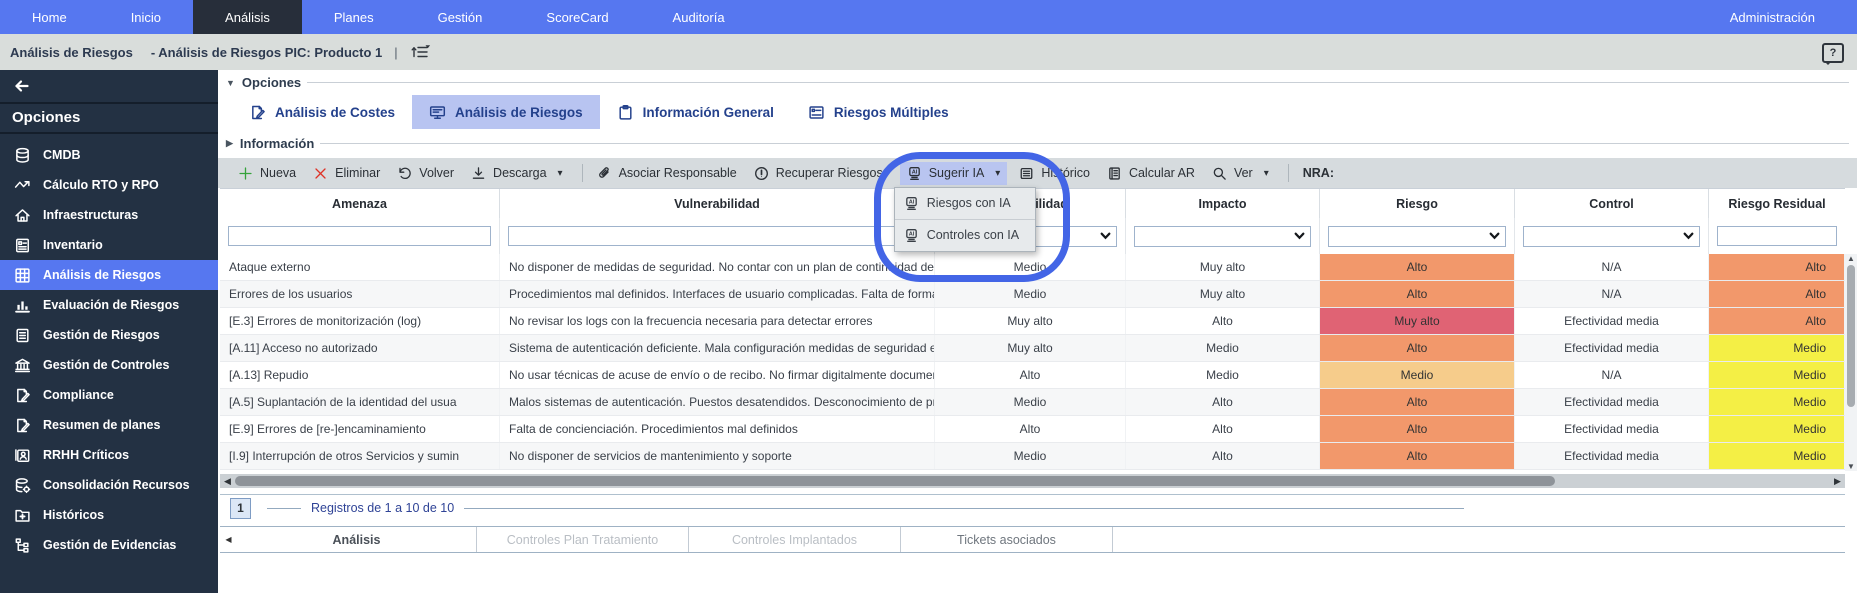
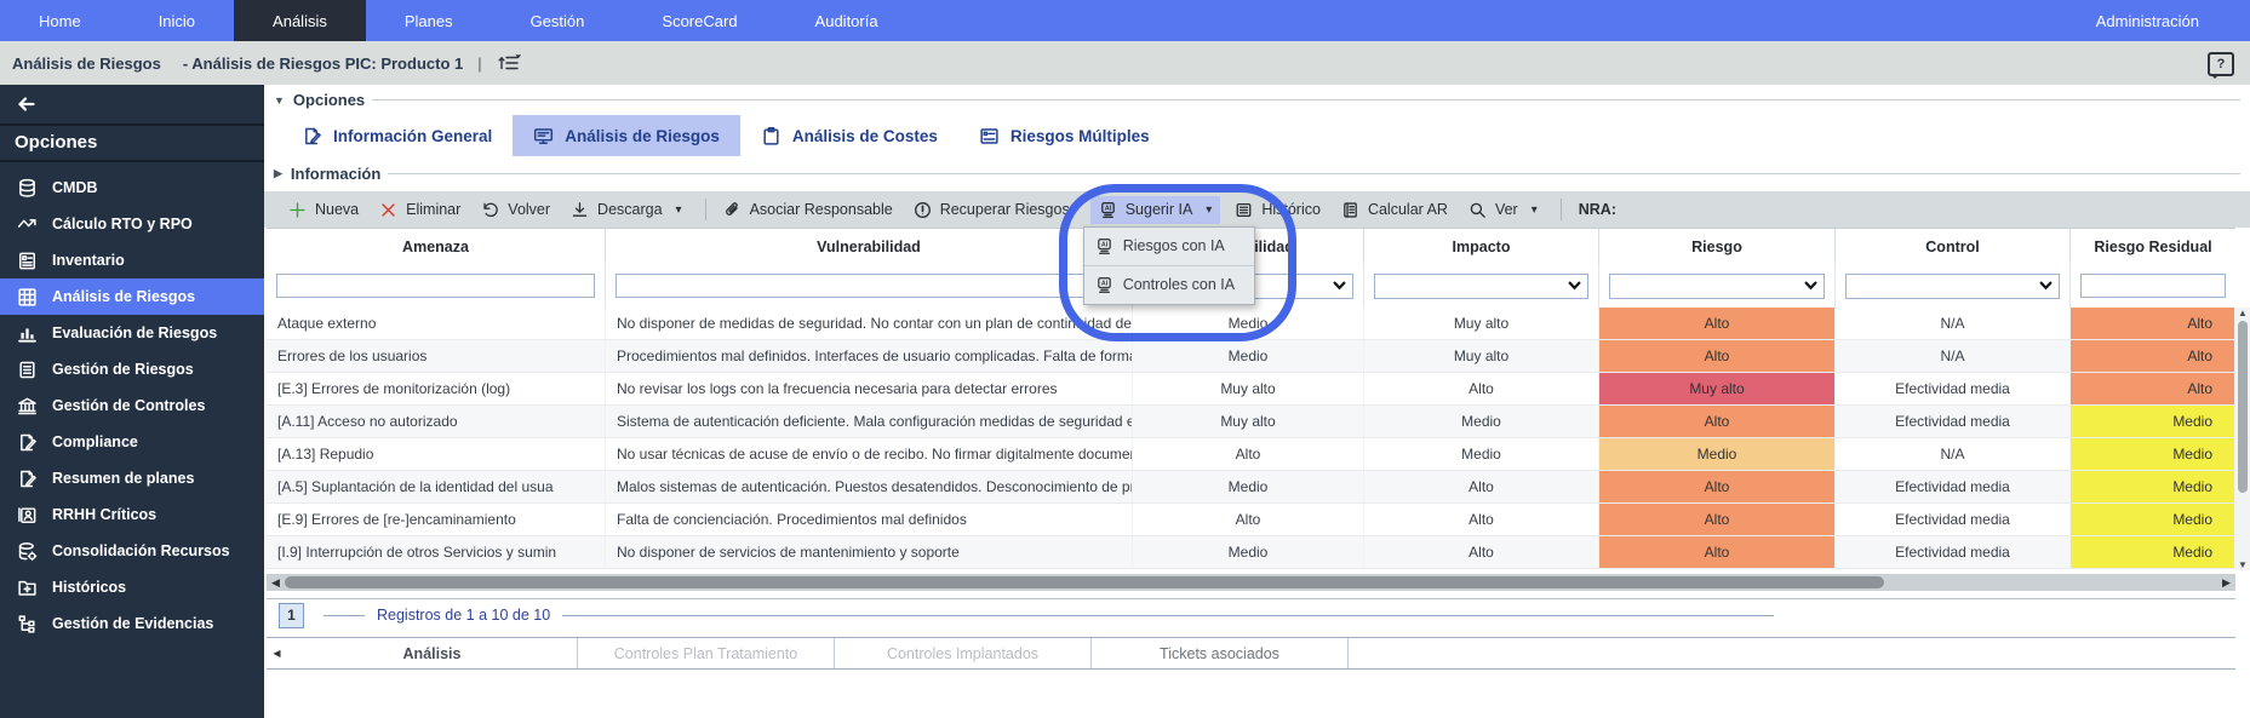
  Home
  Inicio
  Análisis
  Planes
  Gestión
  ScoreCard
  Auditoría
  Administración
  Análisis de Riesgos
  - Análisis de Riesgos PIC: Producto 1
  |
  ?
  Opciones
  CMDB
  Cálculo RTO y RPO
- Infraestructuras
  Inventario
  Análisis de Riesgos
  Evaluación de Riesgos
  Gestión de Riesgos
  Gestión de Controles
  Compliance
  Resumen de planes
  RRHH Críticos
  Consolidación Recursos
  Históricos
  Gestión de Evidencias
  ▼
  Opciones
- Análisis de Costes
+ Información General
  Análisis de Riesgos
- Información General
+ Análisis de Costes
  Riesgos Múltiples
  ▶
  Información
  Nueva
  Eliminar
  Volver
  Descarga
  ▾
  Asociar Responsable
  Recuperar Riesgos
  Sugerir IA
  ▾
  Riesgos con IA
  Controles con IA
  Histórico
  Calcular AR
  Ver
  ▾
  NRA:
  Amenaza
  Vulnerabilidad
  Impacto
  Riesgo
  Control
  Riesgo Residual
  Ataque externo
  No disponer de medidas de seguridad. No contar con un plan de continuidad de
  Medio
  Muy alto
  Alto
  N/A
  Alto
  Errores de los usuarios
  Procedimientos mal definidos. Interfaces de usuario complicadas. Falta de form
  Medio
  Muy alto
  Alto
  N/A
  Alto
  [E.3] Errores de monitorización (log)
  No revisar los logs con la frecuencia necesaria para detectar errores
  Muy alto
  Alto
  Muy alto
  Efectividad media
  Alto
  [A.11] Acceso no autorizado
  Sistema de autenticación deficiente. Mala configuración medidas de seguridad e
  Muy alto
  Medio
  Alto
  Efectividad media
  Medio
  [A.13] Repudio
  No usar técnicas de acuse de envío o de recibo. No firmar digitalmente docume
  Alto
  Medio
  Medio
  N/A
  Medio
  [A.5] Suplantación de la identidad del usua
  Malos sistemas de autenticación. Puestos desatendidos. Desconocimiento de pr
  Medio
  Alto
  Alto
  Efectividad media
  Medio
  [E.9] Errores de [re-]encaminamiento
  Falta de concienciación. Procedimientos mal definidos
  Alto
  Alto
  Alto
  Efectividad media
  Medio
  [I.9] Interrupción de otros Servicios y sumin
  No disponer de servicios de mantenimiento y soporte
  Medio
  Alto
  Alto
  Efectividad media
  Medio
  ▲
  ▼
  ◀
  ▶
  1
  Registros de 1 a 10 de 10
  ◀
  Análisis
  Controles Plan Tratamiento
  Controles Implantados
  Tickets asociados
